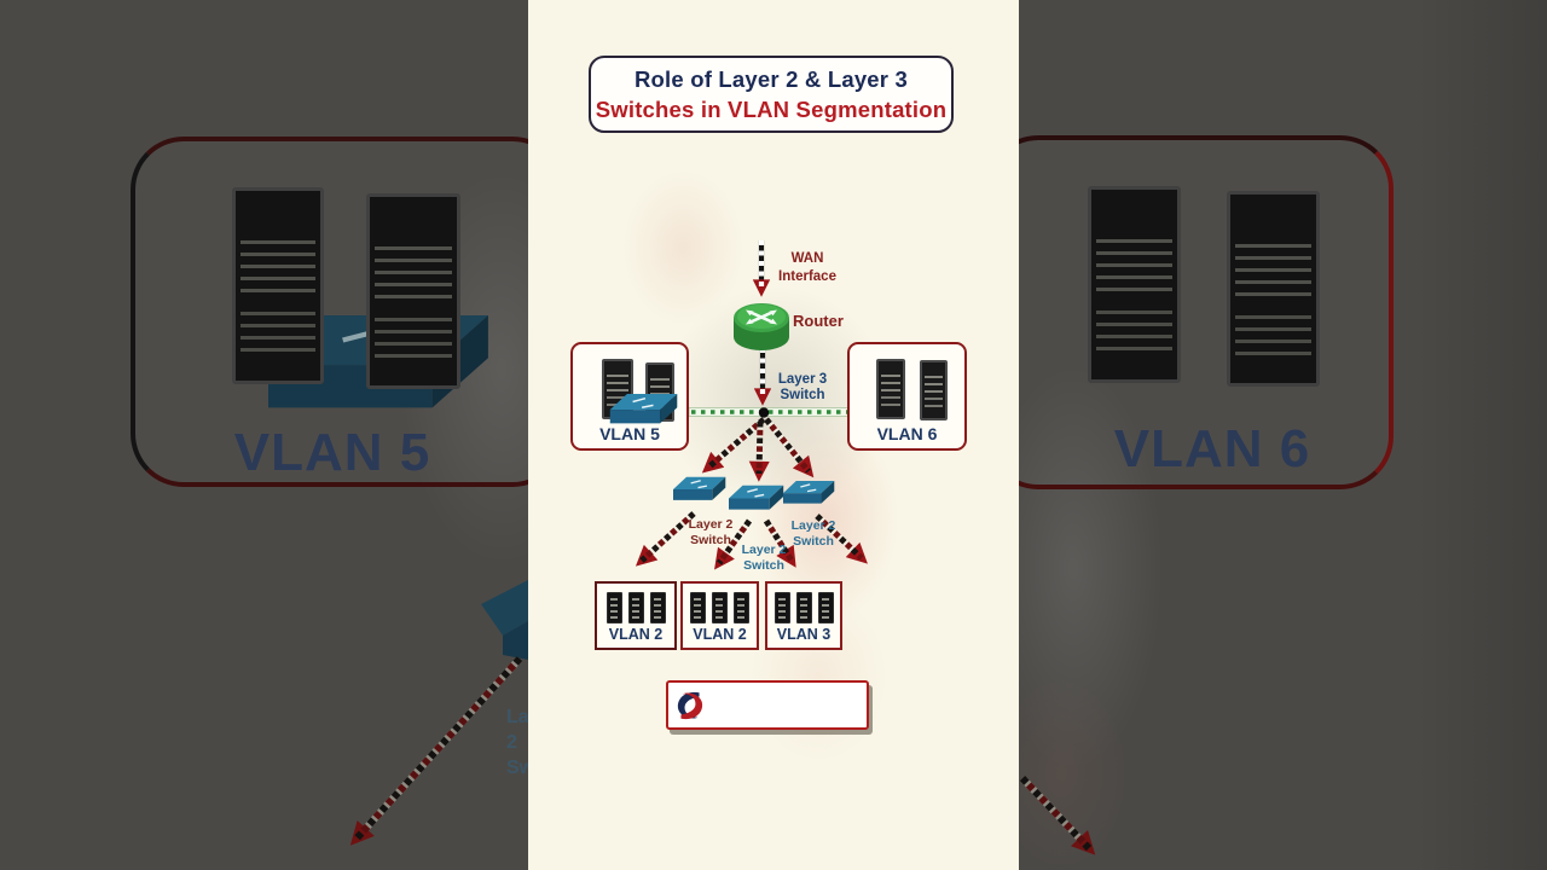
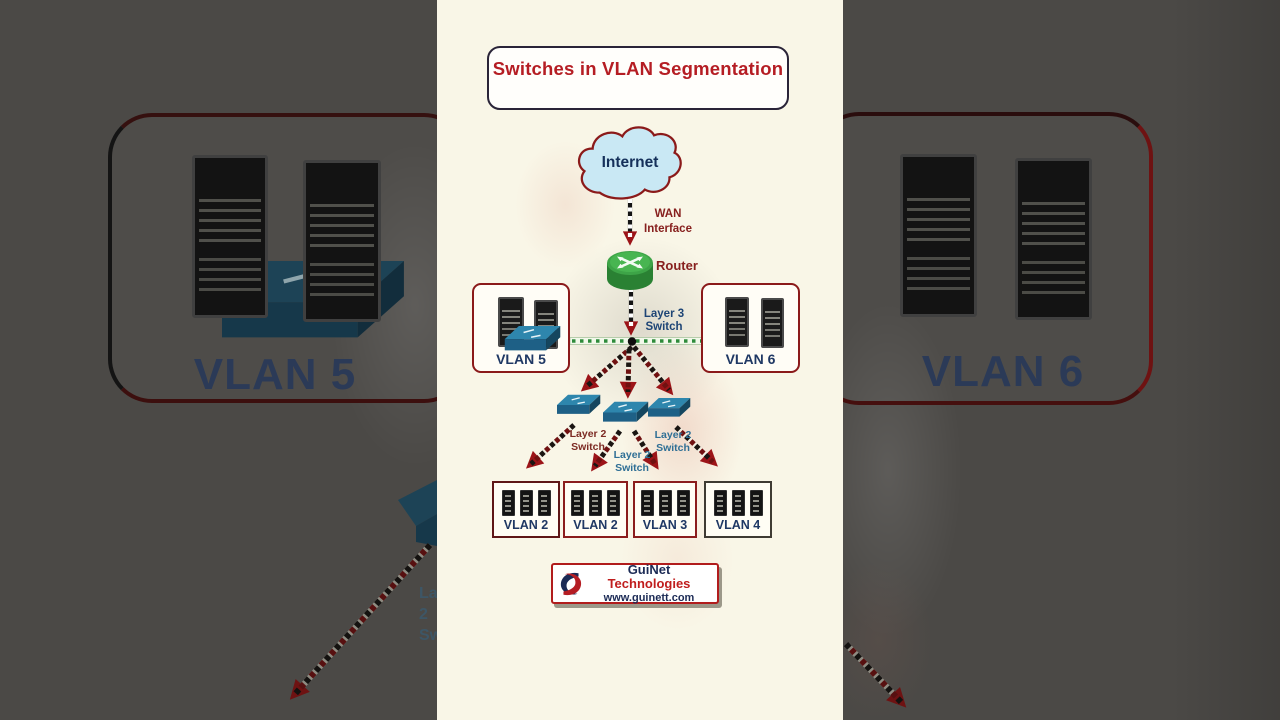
  VLAN 5
  VLAN 6
- Role of Layer 2 & Layer 3
  Switches in VLAN Segmentation
+ Internet
  WAN
  Interface
  Router
  Layer 3
  Switch
  VLAN 5
  VLAN 6
  Layer 2
  Switch
  Layer 2
  Switch
  Layer 2
  Switch
  VLAN 2
  VLAN 2
  VLAN 3
+ VLAN 4
+ GuiNet Technologies
+ www.guinett.com
